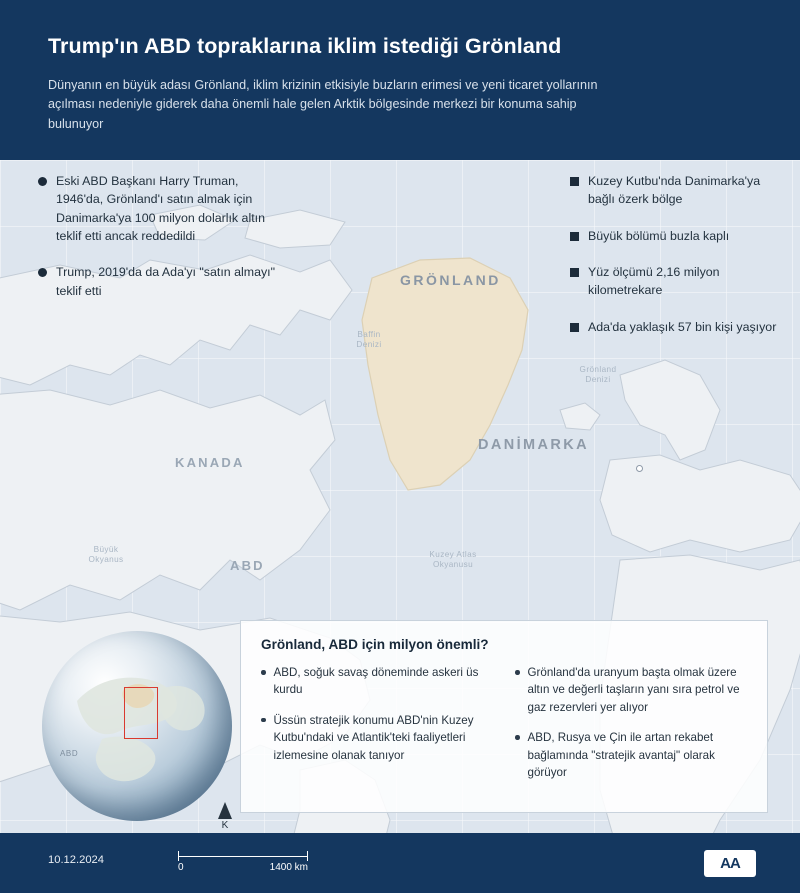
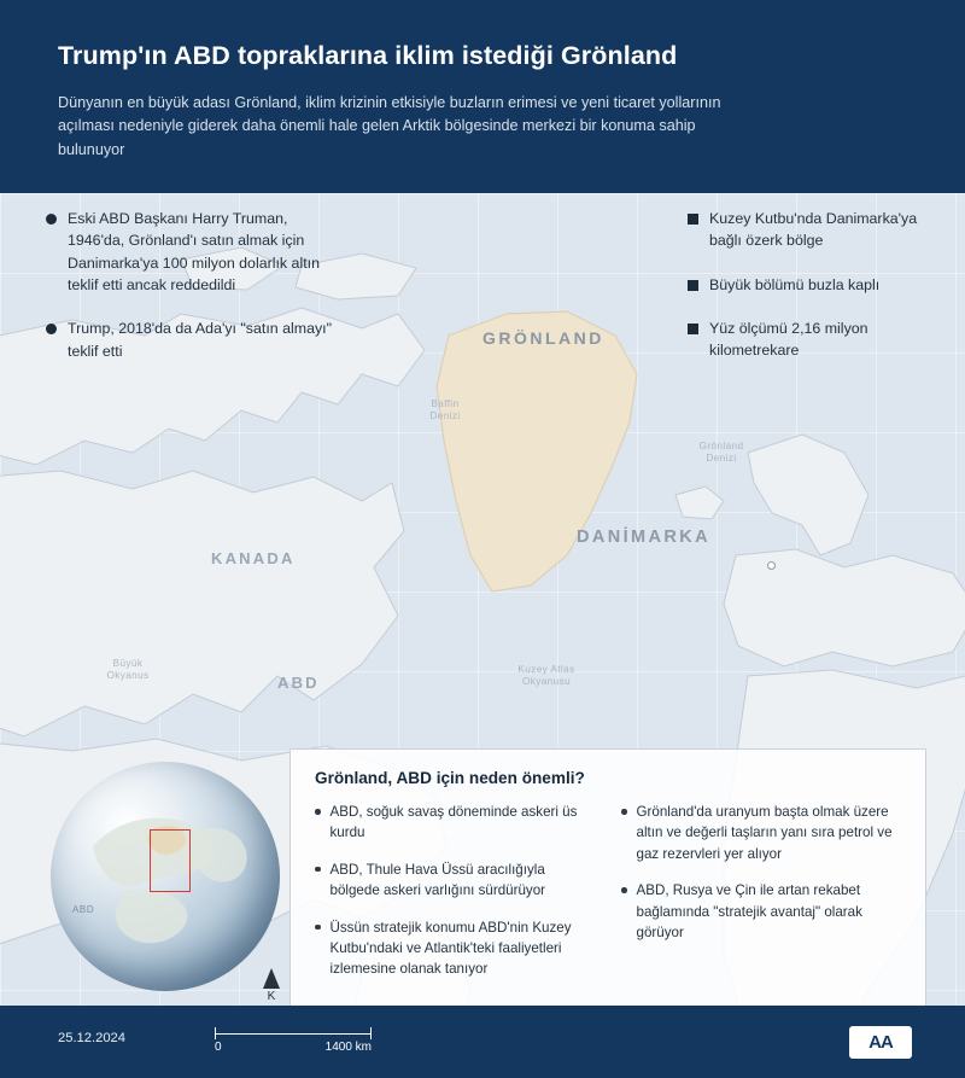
  Trump'ın ABD topraklarına iklim istediği Grönland
  Dünyanın en büyük adası Grönland, iklim krizinin etkisiyle buzların erimesi ve yeni ticaret yollarının açılması nedeniyle giderek daha önemli hale gelen Arktik bölgesinde merkezi bir konuma sahip bulunuyor
  GRÖNLAND
  DANİMARKA
  KANADA
  ABD
  Baffin
  Denizi
  Grönland
  Denizi
  Büyük
  Okyanus
  Kuzey Atlas
  Okyanusu
  Eski ABD Başkanı Harry Truman, 1946'da, Grönland'ı satın almak için Danimarka'ya 100 milyon dolarlık altın teklif etti ancak reddedildi
- Trump, 2019'da da Ada'yı "satın almayı" teklif etti
+ Trump, 2018'da da Ada'yı "satın almayı" teklif etti
  Kuzey Kutbu'nda Danimarka'ya bağlı özerk bölge
  Büyük bölümü buzla kaplı
  Yüz ölçümü 2,16 milyon kilometrekare
- Ada'da yaklaşık 57 bin kişi yaşıyor
  ABD
- Grönland, ABD için milyon önemli?
+ Grönland, ABD için neden önemli?
  ABD, soğuk savaş döneminde askeri üs kurdu
+ ABD, Thule Hava Üssü aracılığıyla bölgede askeri varlığını sürdürüyor
  Üssün stratejik konumu ABD'nin Kuzey Kutbu'ndaki ve Atlantik'teki faaliyetleri izlemesine olanak tanıyor
  Grönland'da uranyum başta olmak üzere altın ve değerli taşların yanı sıra petrol ve gaz rezervleri yer alıyor
  ABD, Rusya ve Çin ile artan rekabet bağlamında "stratejik avantaj" olarak görüyor
  K
- 10.12.2024
+ 25.12.2024
  0
  1400 km
  AA
